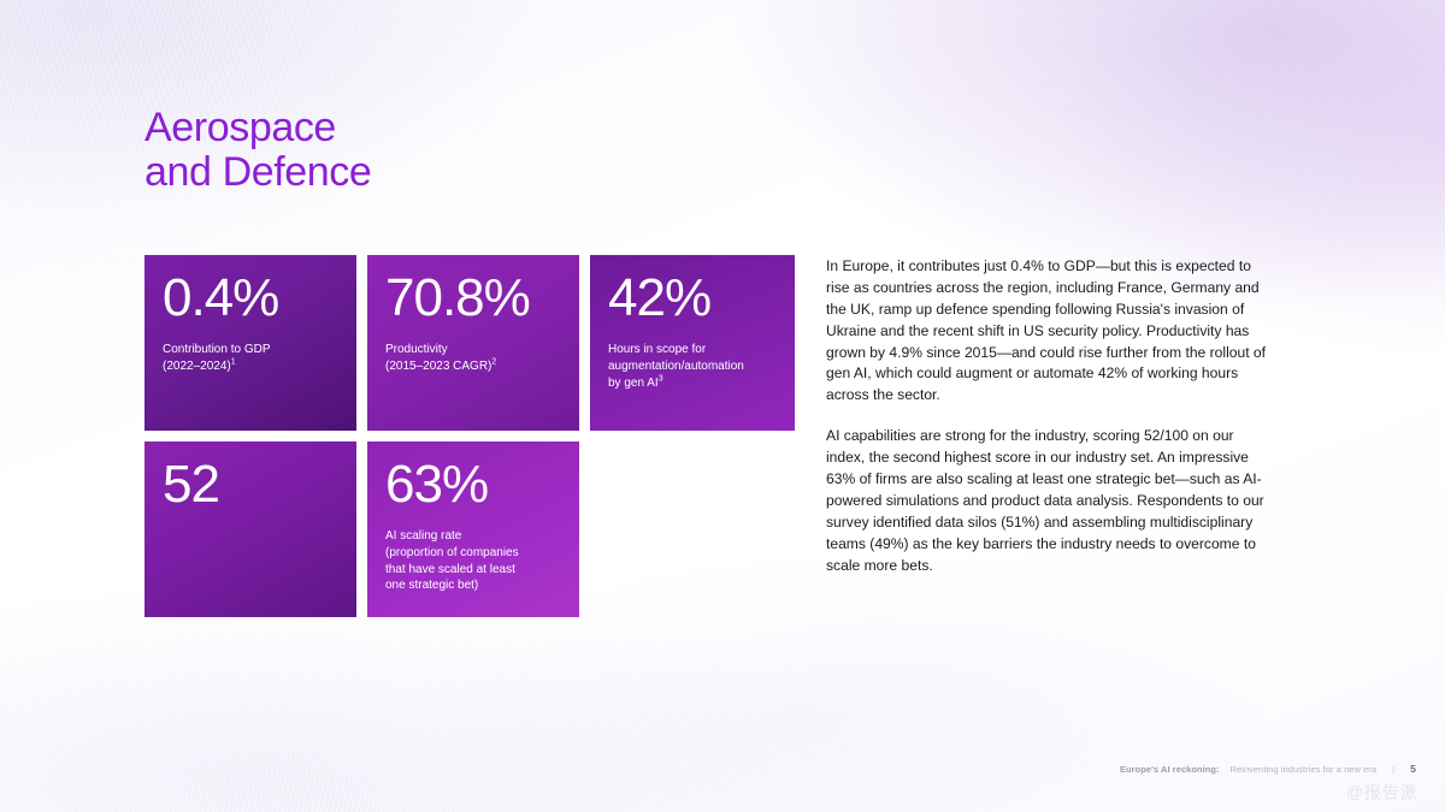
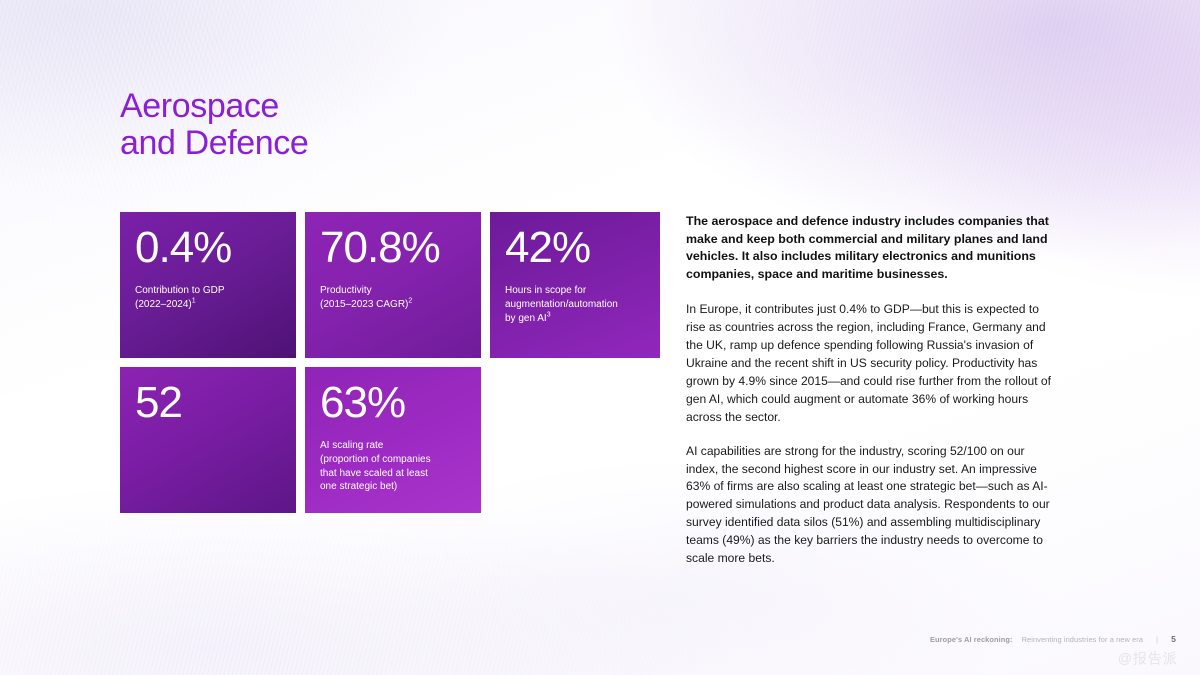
  Aerospace
  and Defence
  0.4%
  Contribution to GDP
  (2022–2024)
  70.8%
  Productivity
  (2015–2023 CAGR)
  42%
  Hours in scope for
  augmentation/automation
  by gen AI
  52
  63%
  AI scaling rate
  (proportion of companies
  that have scaled at least
  one strategic bet)
+ The aerospace and defence industry includes companies that make and keep both commercial and military planes and land vehicles. It also includes military electronics and munitions companies, space and maritime businesses.
- In Europe, it contributes just 0.4% to GDP—but this is expected to rise as countries across the region, including France, Germany and the UK, ramp up defence spending following Russia's invasion of Ukraine and the recent shift in US security policy. Productivity has grown by 4.9% since 2015—and could rise further from the rollout of gen AI, which could augment or automate 42% of working hours across the sector.
+ In Europe, it contributes just 0.4% to GDP—but this is expected to rise as countries across the region, including France, Germany and the UK, ramp up defence spending following Russia's invasion of Ukraine and the recent shift in US security policy. Productivity has grown by 4.9% since 2015—and could rise further from the rollout of gen AI, which could augment or automate 36% of working hours across the sector.
  AI capabilities are strong for the industry, scoring 52/100 on our index, the second highest score in our industry set. An impressive 63% of firms are also scaling at least one strategic bet—such as AI-powered simulations and product data analysis. Respondents to our survey identified data silos (51%) and assembling multidisciplinary teams (49%) as the key barriers the industry needs to overcome to scale more bets.
  Europe's AI reckoning:
  Reinventing industries for a new era
  5
  @报告派
